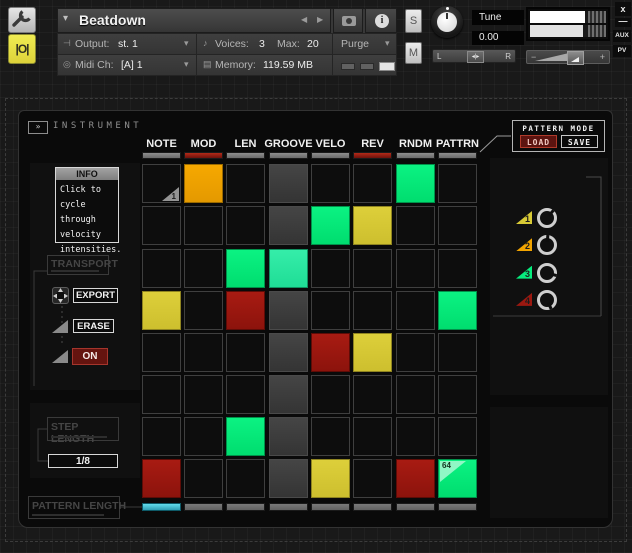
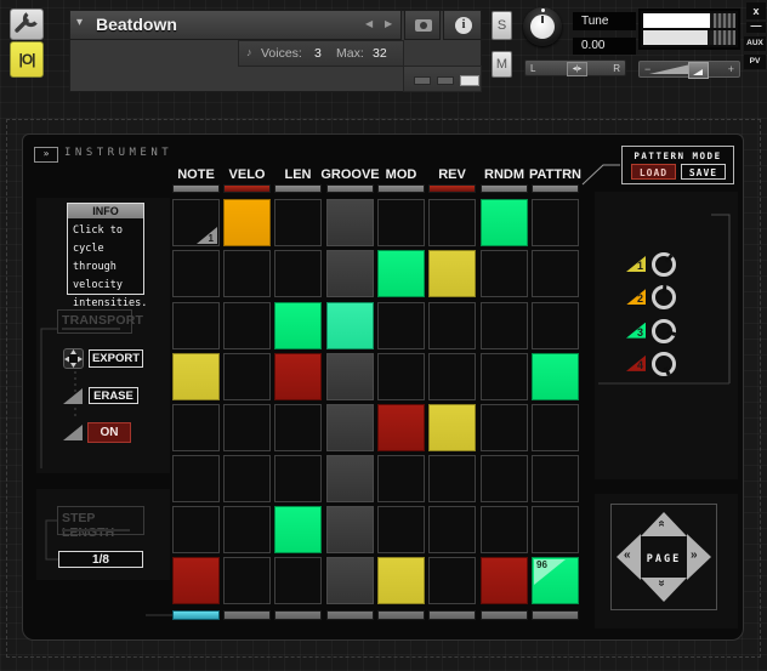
  |O|
  Beatdown
- Output:
- st. 1
  Voices:
  3
  Max:
- 20
+ 32
- Purge
- Midi Ch:
- [A] 1
- Memory:
- 119.59 MB
  S
  M
  Tune
  0.00
  L
  R
  −
  +
  x
  —
  INSTRUMENT
  PATTERN MODE
  LOAD
  SAVE
  INFO
  Click to cycle
  through
  velocity
  intensities.
  TRANSPORT
  EXPORT
  ERASE
  ON
  STEP LENGTH
  1/8
- PATTERN LENGTH
  1
  2
  3
  4
+ PAGE
  NOTE
- MOD
+ VELO
  LEN
  GROOVE
- VELO
+ MOD
  REV
  RNDM
  PATTRN
  1
- 64
+ 96
